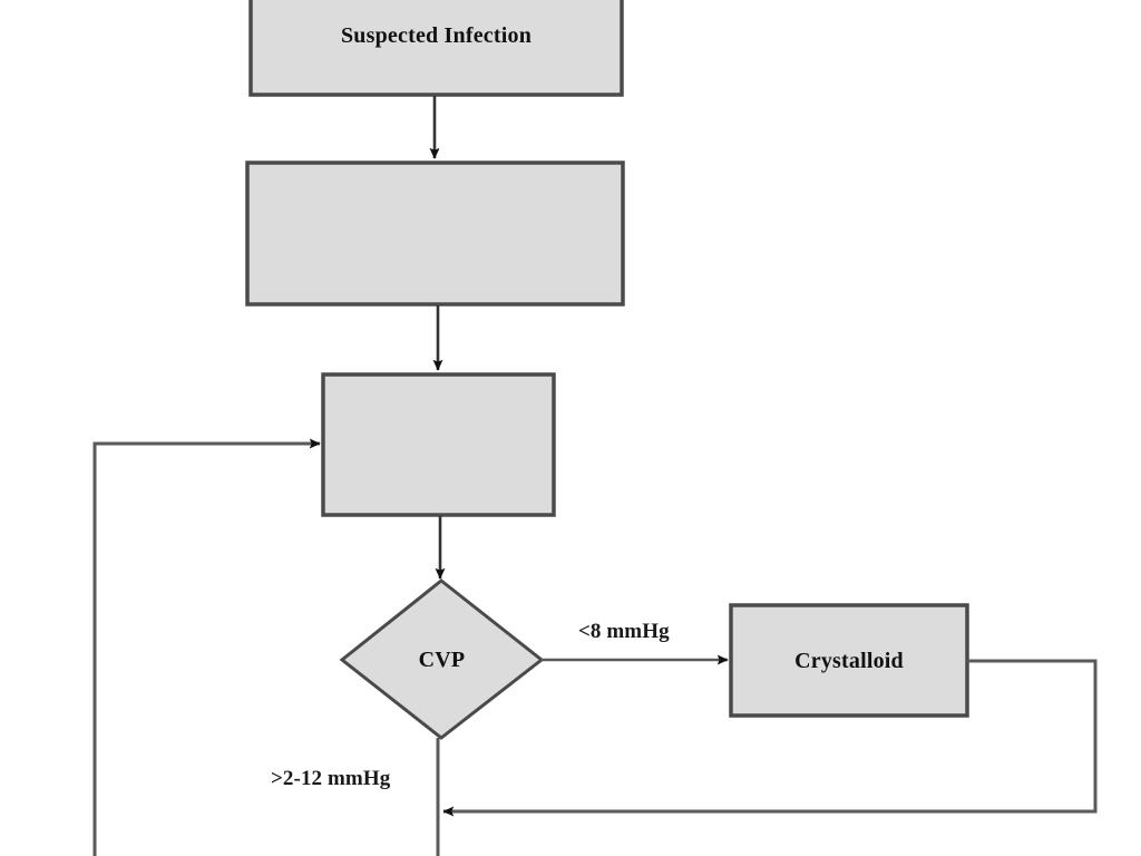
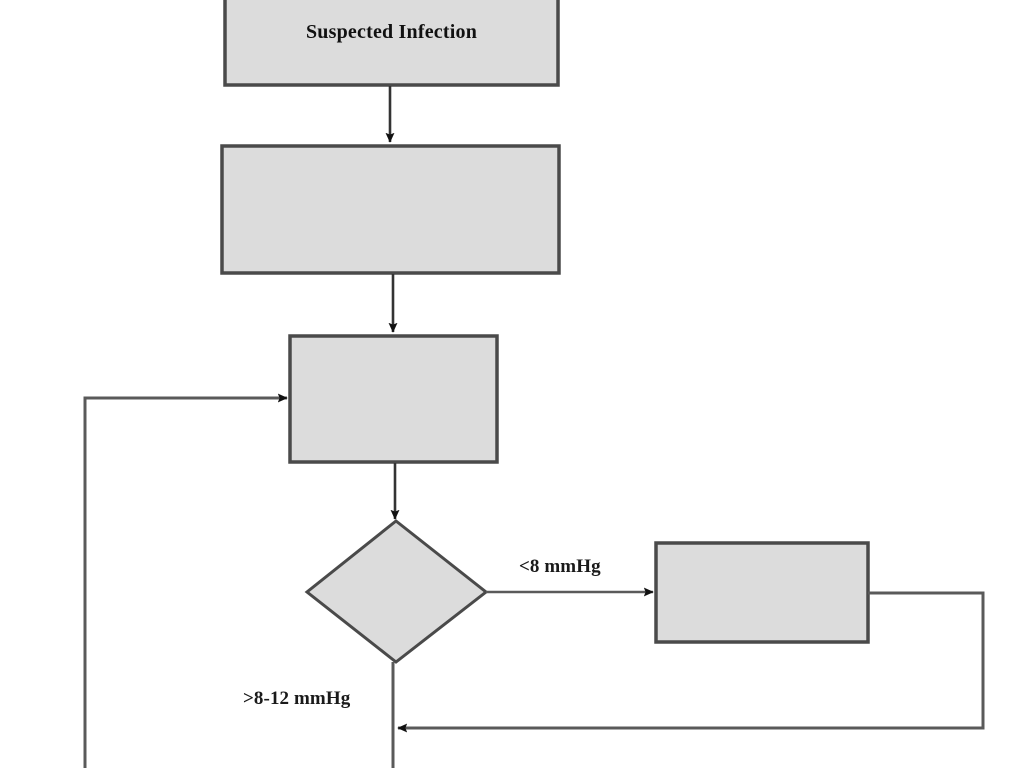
  Suspected Infection
- CVP
- Crystalloid
  <8 mmHg
- >2-12 mmHg
+ >8-12 mmHg
